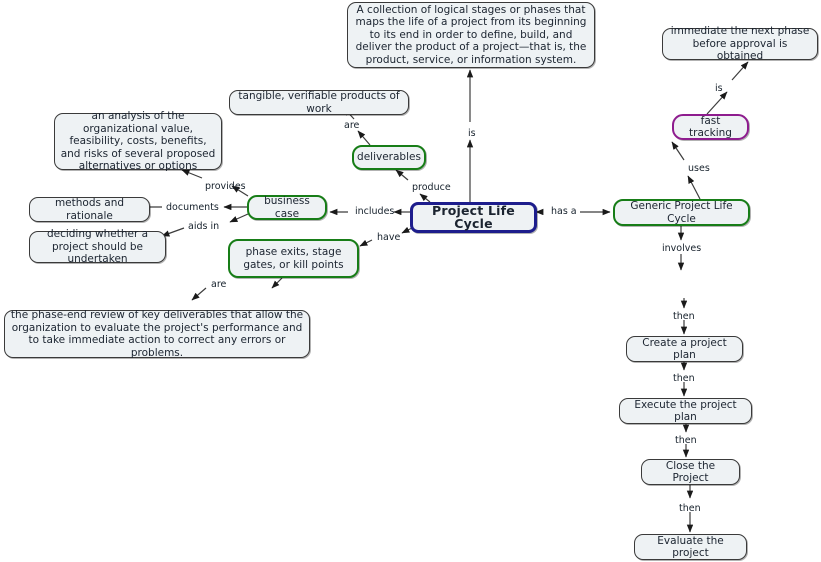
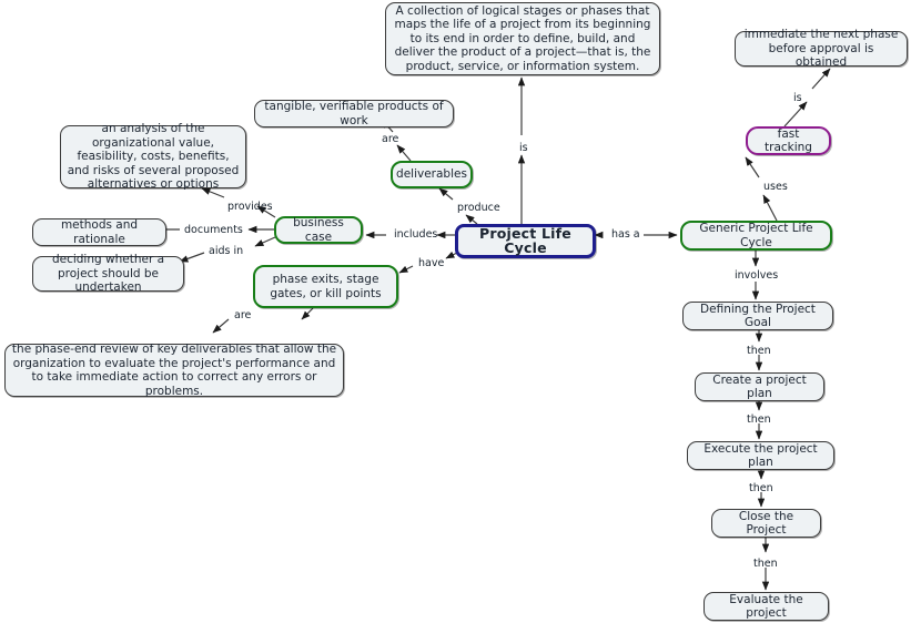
  A collection of logical stages or phases that maps the life of a project from its beginning to its end in order to define, build, and deliver the product of a project—that is, the product, service, or information system.
  immediate the next phase before approval is obtained
  tangible, verifiable products of work
  an analysis of the organizational value, feasibility, costs, benefits, and risks of several proposed alternatives or options
  fast tracking
  deliverables
  methods and rationale
  business case
  Project Life Cycle
  Generic Project Life Cycle
  deciding whether a project should be undertaken
  phase exits, stage gates, or kill points
+ Defining the Project Goal
  the phase-end review of key deliverables that allow the organization to evaluate the project's performance and to take immediate action to correct any errors or problems.
  Create a project plan
  Execute the project plan
  Close the Project
  Evaluate the project
  is
  is
  uses
  are
  produce
  provides
  documents
  aids in
  includes
  have
  are
  has a
  involves
  then
  then
  then
  then
